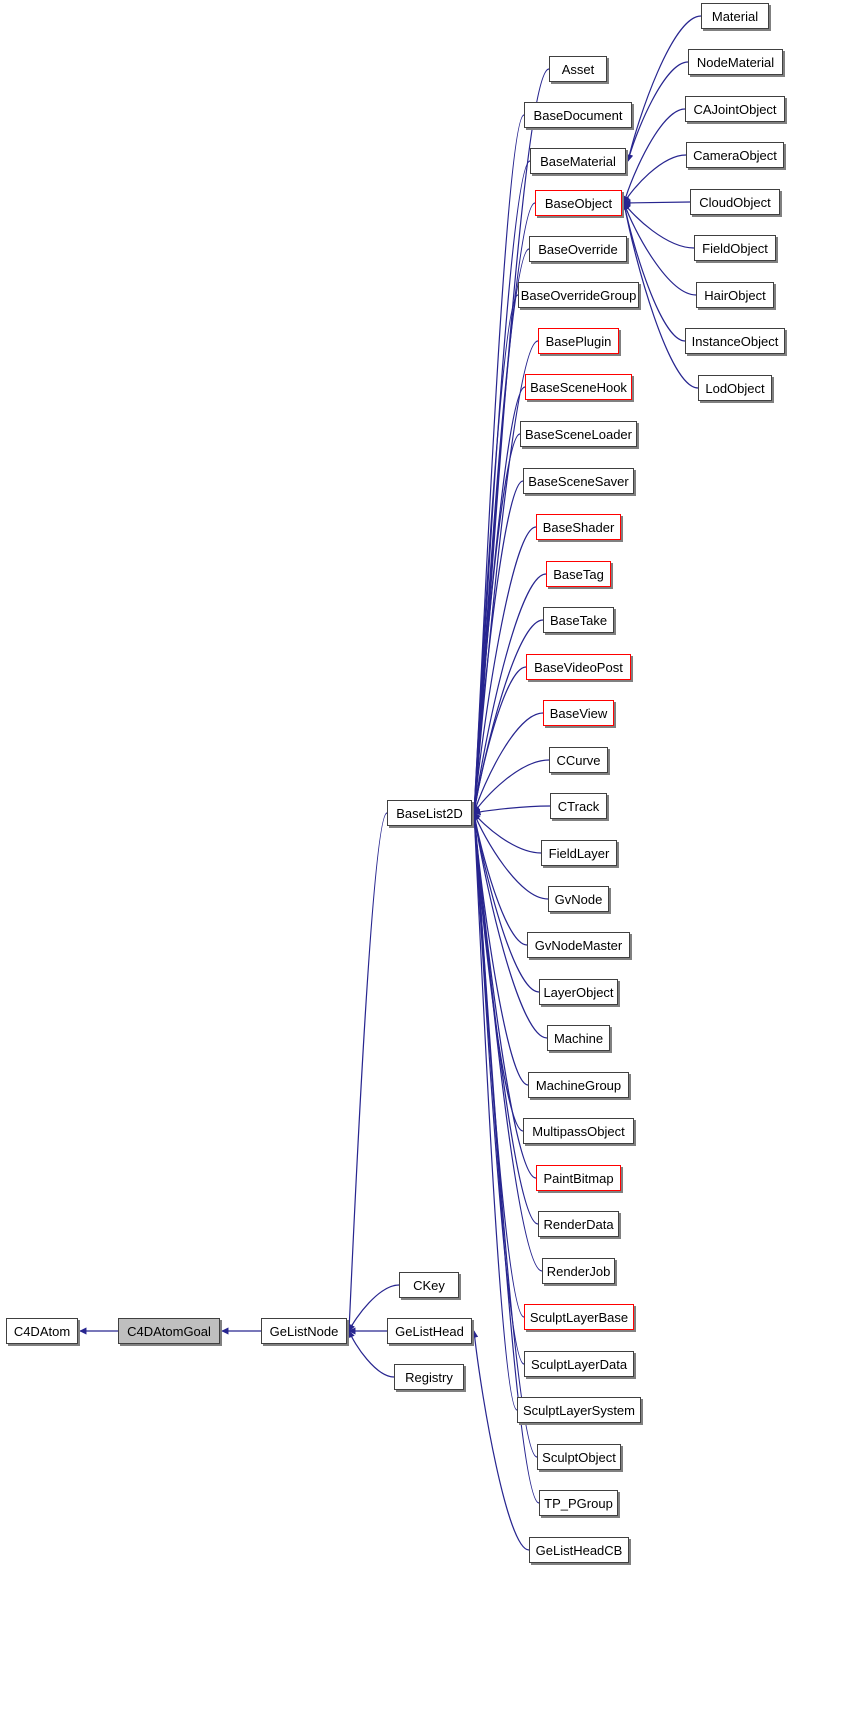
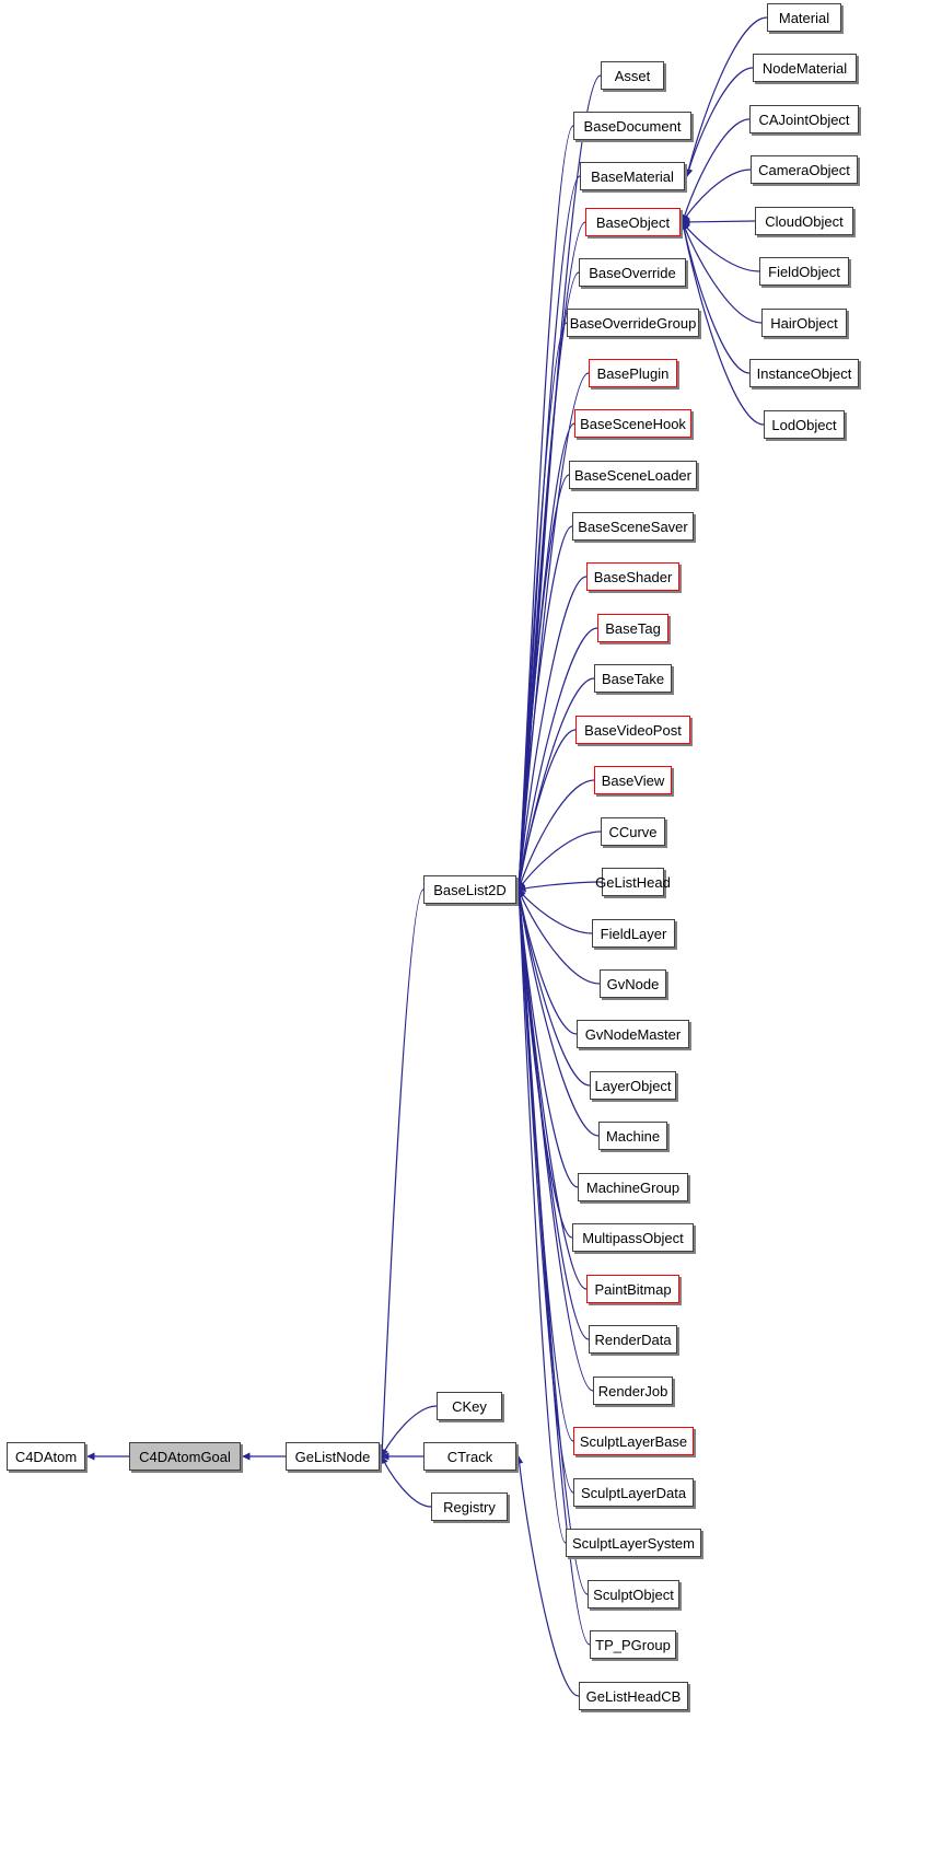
  C4DAtom
  C4DAtomGoal
  GeListNode
  CKey
- GeListHead
+ CTrack
  Registry
  BaseList2D
  Asset
  BaseDocument
  BaseMaterial
  BaseObject
  BaseOverride
  BaseOverrideGroup
  BasePlugin
  BaseSceneHook
  BaseSceneLoader
  BaseSceneSaver
  BaseShader
  BaseTag
  BaseTake
  BaseVideoPost
  BaseView
  CCurve
- CTrack
+ GeListHead
  FieldLayer
  GvNode
  GvNodeMaster
  LayerObject
  Machine
  MachineGroup
  MultipassObject
  PaintBitmap
  RenderData
  RenderJob
  SculptLayerBase
  SculptLayerData
  SculptLayerSystem
  SculptObject
  TP_PGroup
  GeListHeadCB
  Material
  NodeMaterial
  CAJointObject
  CameraObject
  CloudObject
  FieldObject
  HairObject
  InstanceObject
  LodObject
